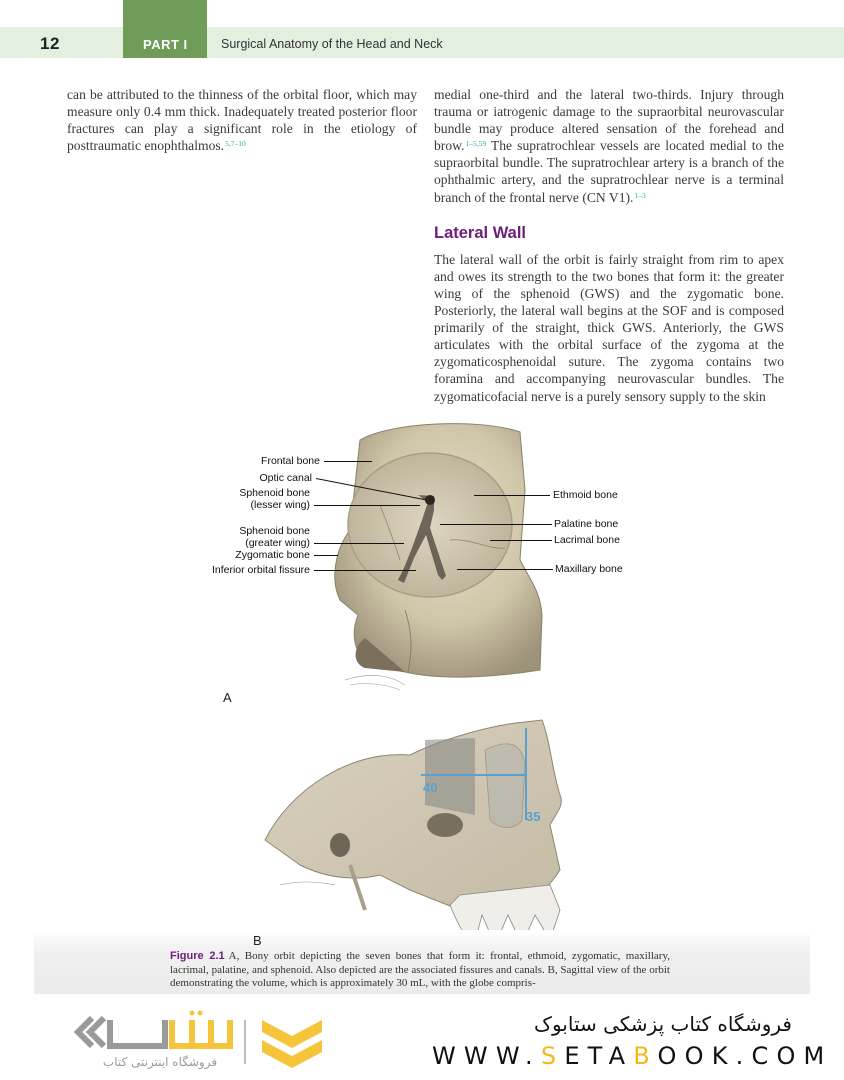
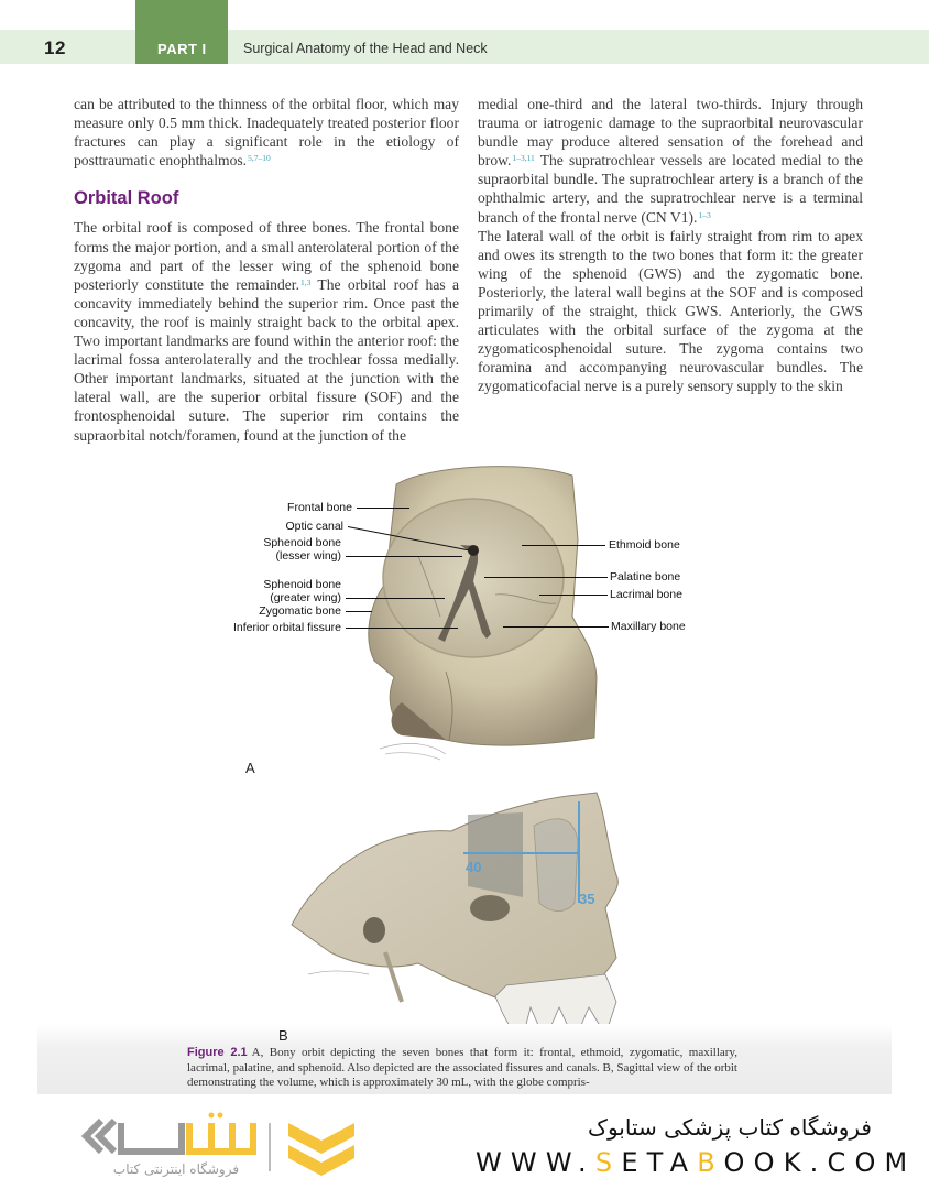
  12
  PART I
  Surgical Anatomy of the Head and Neck
- can be attributed to the thinness of the orbital floor, which may measure only 0.4 mm thick. Inadequately treated posterior floor fractures can play a significant role in the etiology of posttraumatic enophthalmos.5,7–10
+ can be attributed to the thinness of the orbital floor, which may measure only 0.5 mm thick. Inadequately treated posterior floor fractures can play a significant role in the etiology of posttraumatic enophthalmos.5,7–10
+ Orbital Roof
+ The orbital roof is composed of three bones. The frontal bone forms the major portion, and a small anterolateral portion of the zygoma and part of the lesser wing of the sphenoid bone posteriorly constitute the remainder.1,3 The orbital roof has a concavity immediately behind the superior rim. Once past the concavity, the roof is mainly straight back to the orbital apex. Two important landmarks are found within the anterior roof: the lacrimal fossa anterolaterally and the trochlear fossa medially. Other important landmarks, situated at the junction with the lateral wall, are the superior orbital fissure (SOF) and the frontosphenoidal suture. The superior rim contains the supraorbital notch/foramen, found at the junction of the
- medial one-third and the lateral two-thirds. Injury through trauma or iatrogenic damage to the supraorbital neurovascular bundle may produce altered sensation of the forehead and brow.1–5,59 The supratrochlear vessels are located medial to the supraorbital bundle. The supratrochlear artery is a branch of the ophthalmic artery, and the supratrochlear nerve is a terminal branch of the frontal nerve (CN V1).1–3
+ medial one-third and the lateral two-thirds. Injury through trauma or iatrogenic damage to the supraorbital neurovascular bundle may produce altered sensation of the forehead and brow.1–3,11 The supratrochlear vessels are located medial to the supraorbital bundle. The supratrochlear artery is a branch of the ophthalmic artery, and the supratrochlear nerve is a terminal branch of the frontal nerve (CN V1).1–3
- Lateral Wall
  The lateral wall of the orbit is fairly straight from rim to apex and owes its strength to the two bones that form it: the greater wing of the sphenoid (GWS) and the zygomatic bone. Posteriorly, the lateral wall begins at the SOF and is composed primarily of the straight, thick GWS. Anteriorly, the GWS articulates with the orbital surface of the zygoma at the zygomaticosphenoidal suture. The zygoma contains two foramina and accompanying neurovascular bundles. The zygomaticofacial nerve is a purely sensory supply to the skin
  Frontal bone
  Optic canal
  Sphenoid bone
  (lesser wing)
  Sphenoid bone
  (greater wing)
  Zygomatic bone
  Inferior orbital fissure
  Ethmoid bone
  Palatine bone
  Lacrimal bone
  Maxillary bone
  A
  40
  35
  B
  Figure 2.1 A, Bony orbit depicting the seven bones that form it: frontal, ethmoid, zygomatic, maxillary, lacrimal, palatine, and sphenoid. Also depicted are the associated fissures and canals. B, Sagittal view of the orbit demonstrating the volume, which is approximately 30 mL, with the globe compris-
  فروشگاه اینترنتی کتاب
  فروشگاه کتاب پزشکی ستابوک
  WWW.SETABOOK.COM
